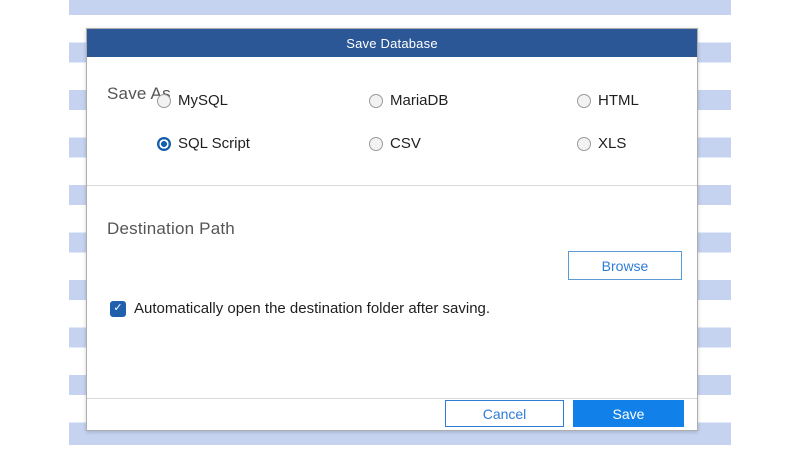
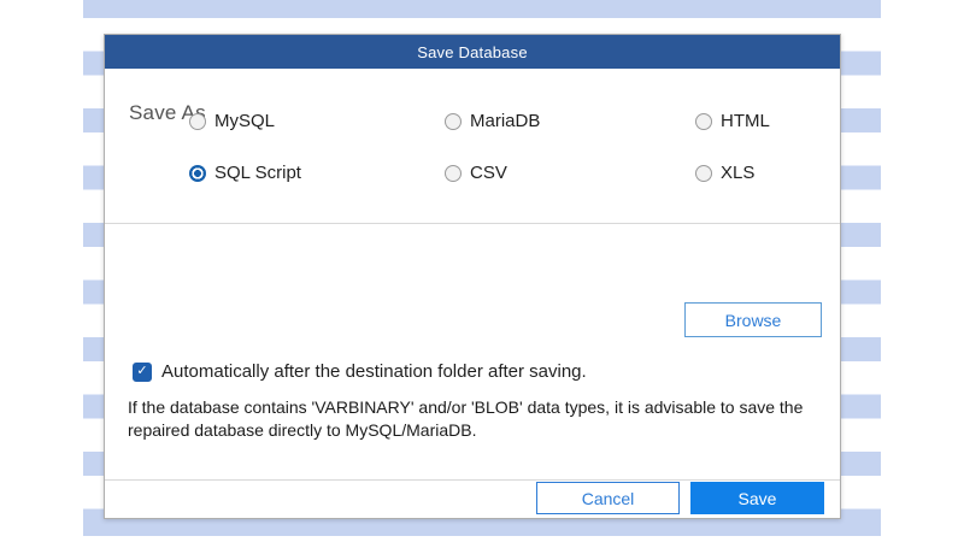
  Save Database
  Save A
  MySQL
  MariaDB
  HTML
  SQL Script
  CSV
  XLS
- Destination Path
  Browse
  ✓
- Automatically open the destination folder after saving.
+ Automatically after the destination folder after saving.
+ If the database contains 'VARBINARY' and/or 'BLOB' data types, it is advisable to save the repaired database directly to MySQL/MariaDB.
  Cancel
  Save
